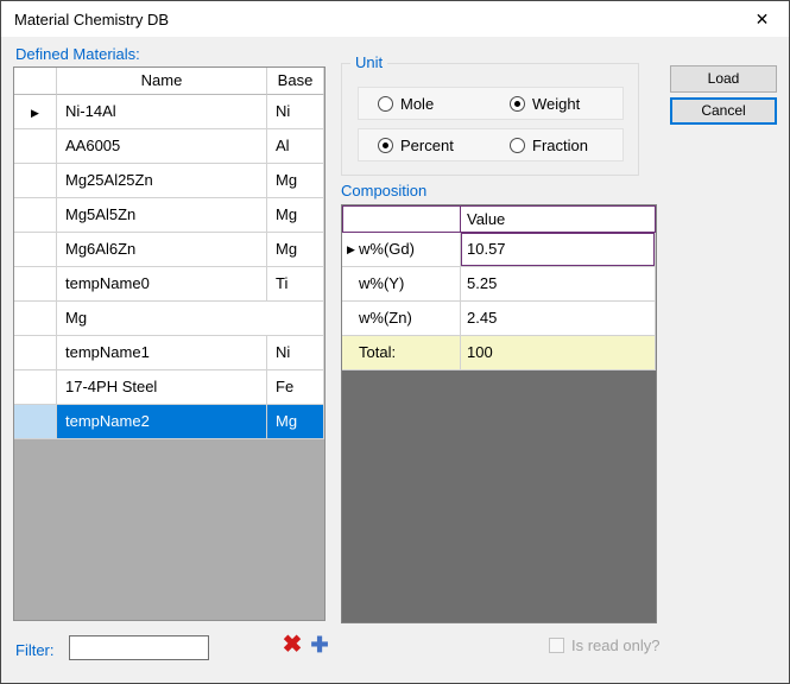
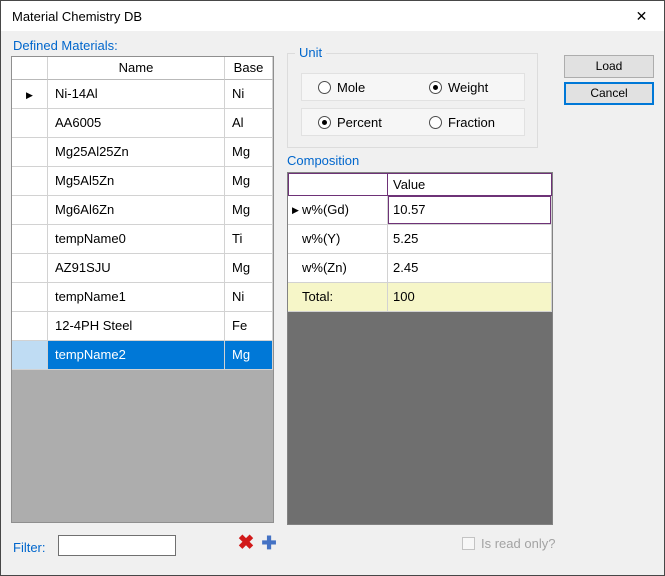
  Material Chemistry DB
  ✕
  Defined Materials:
  Name
  Base
  ▶
  Ni-14Al
  Ni
  AA6005
  Al
  Mg25Al25Zn
  Mg
  Mg5Al5Zn
  Mg
  Mg6Al6Zn
  Mg
  tempName0
  Ti
+ AZ91SJU
  Mg
  tempName1
  Ni
- 17-4PH Steel
+ 12-4PH Steel
  Fe
  tempName2
  Mg
  Filter:
  ✖
  ✚
  Unit
  Mole
  Weight
  Percent
  Fraction
  Load
  Cancel
  Composition
  Value
  ▶
  w%(Gd)
  10.57
  w%(Y)
  5.25
  w%(Zn)
  2.45
  Total:
  100
  Is read only?
